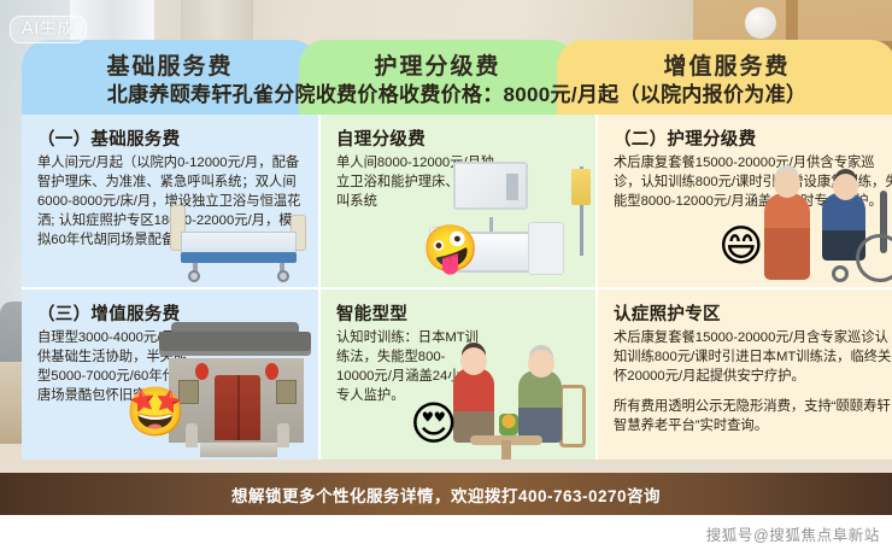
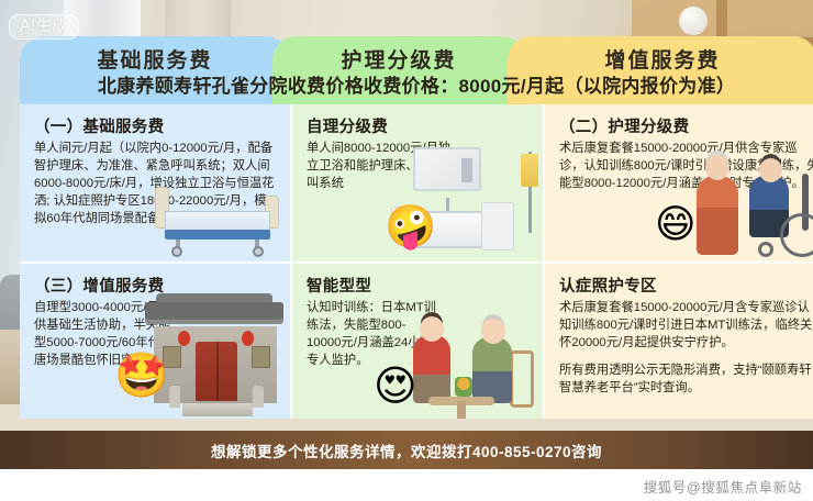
  AI生成
  基础服务费
  护理分级费
  增值服务费
  北康养颐寿轩孔雀分院收费价格收费价格：8000元/月起（以院内报价为准）
  （一）基础服务费
  单人间元/月起（以院内0-12000元/月，配备智护理床、为准准、紧急呼叫系统；双人间6000-8000元/床/月，增设独立卫浴与恒温花洒; 认知症照护专区180-22000元/月，模拟60年代胡同场景配备
  （三）增值服务费
  自理型3000-4000元供基础生活协助，半失型5000-7000元/60年唐场景酷包怀旧空间。
  🤩
  自理分级费
  单人间8000-12000立卫浴和能护理床叫系统
  🤪
  智能型型
  认知时训练：日本MT训练法，失能型800-10000元/月涵盖24专人监护。
  😍
  （二）护理分级费
  术后康复套餐15000-20000元/月供含专家巡诊，认知训练800元/课时引设康练，能型8000-12000元/月涵盖专。
  😄
  认症照护专区
  术后康复套餐15000-20000元/月含专家巡诊认知训练800元/课时引进日本MT训练法，临终关怀20000元/月起提供安宁疗护。
  所有费用透明公示无隐形消费，支持“颐颐寿轩智慧养老平台”实时查询。
- 想解锁更多个性化服务详情，欢迎拨打400-763-0270咨询
+ 想解锁更多个性化服务详情，欢迎拨打400-855-0270咨询
  搜狐号@搜狐焦点阜新站
